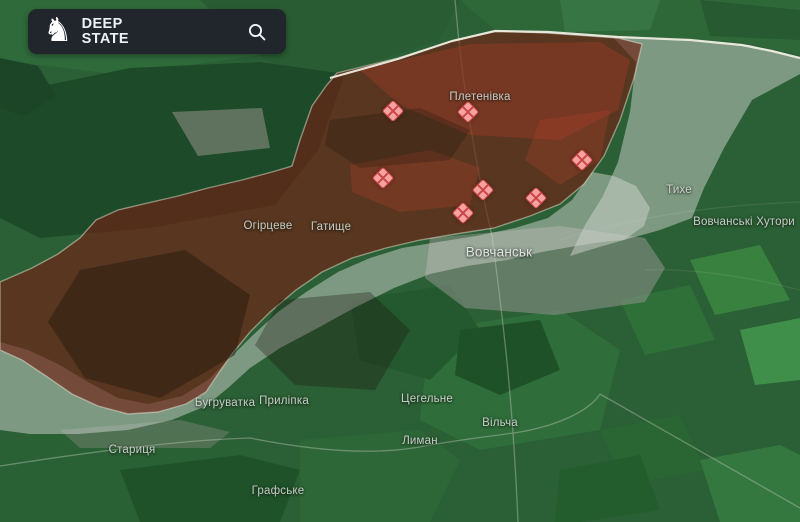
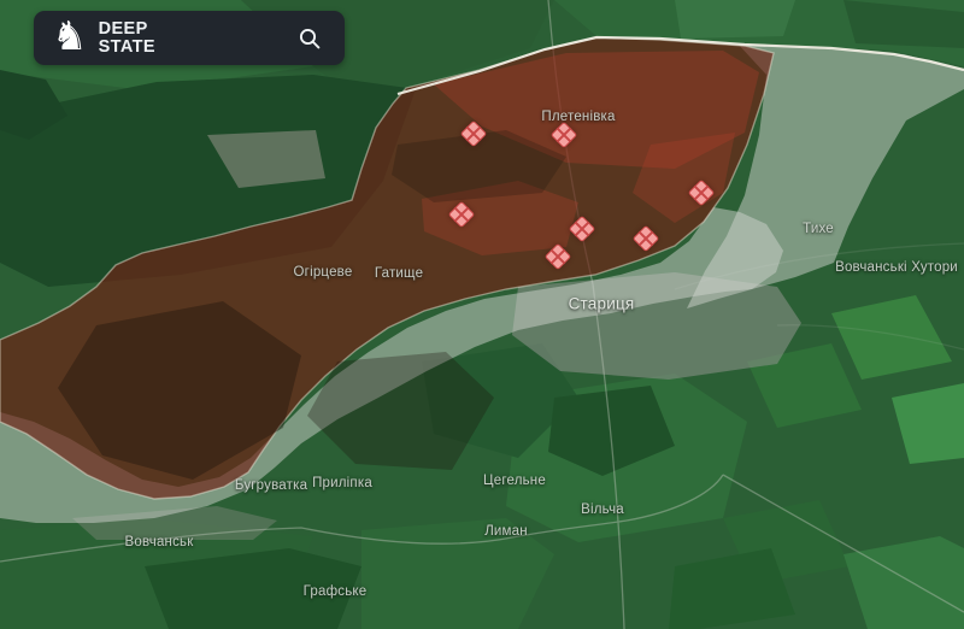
  Плетенівка
  Тихе
  Вовчанські Хутори
  Огірцеве
  Гатище
- Вовчанськ
+ Стариця
  Бугруватка
  Приліпка
  Цегельне
  Вільча
  Лиман
- Стариця
+ Вовчанськ
  Графське
  ♞
  DEEP
  STATE
